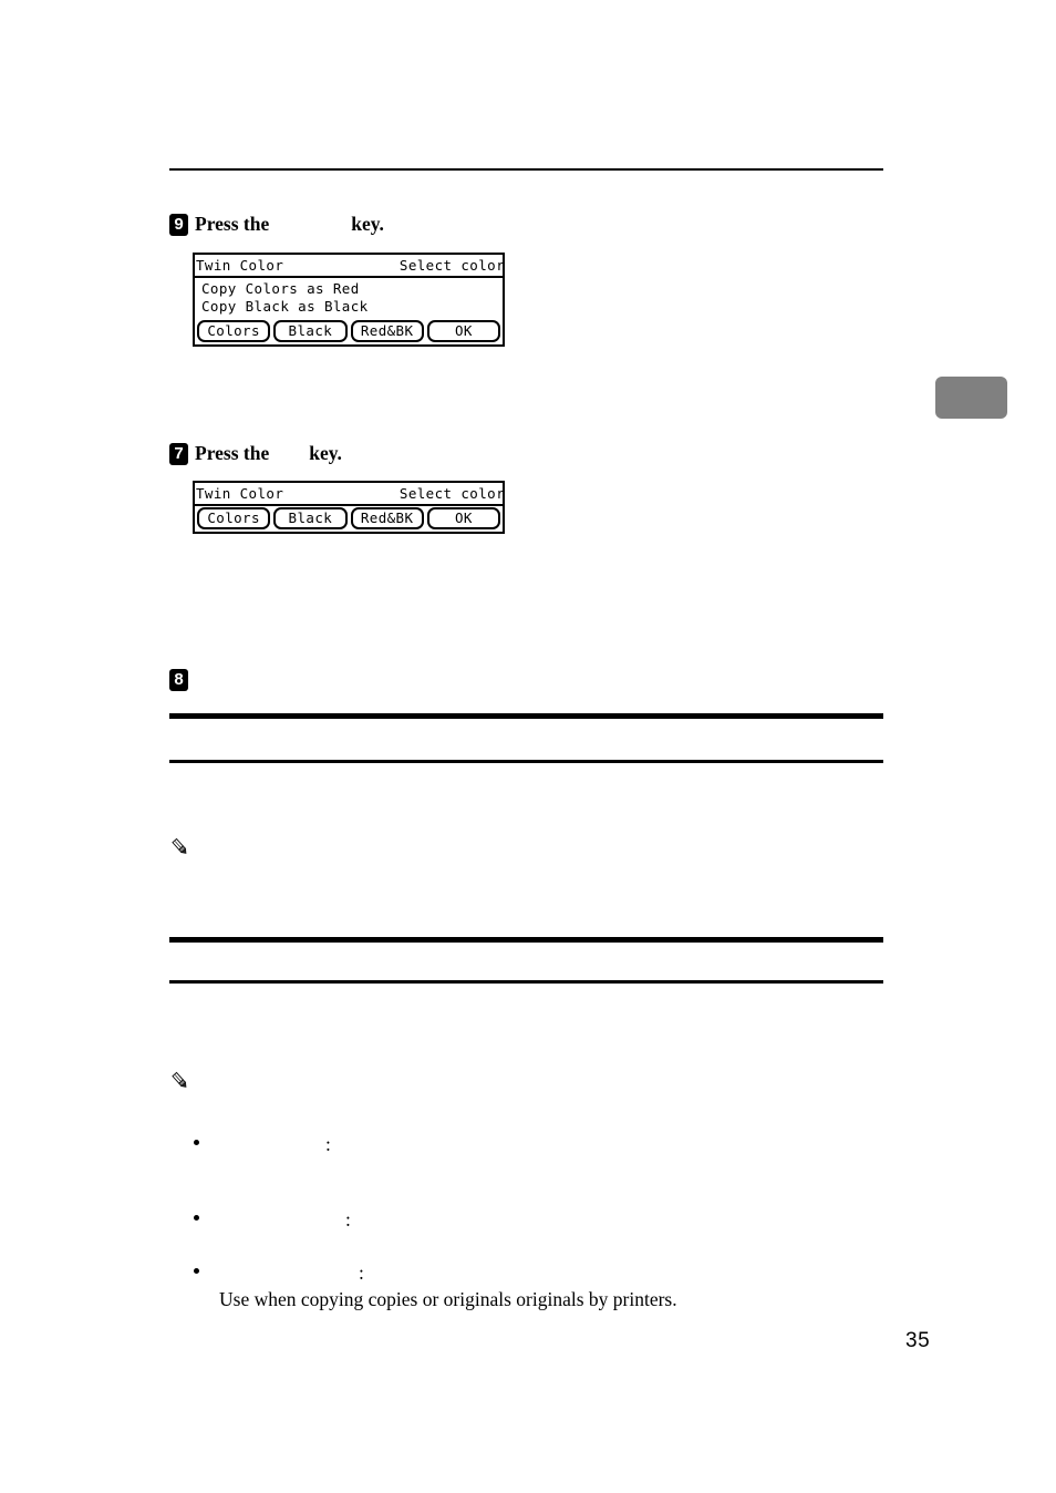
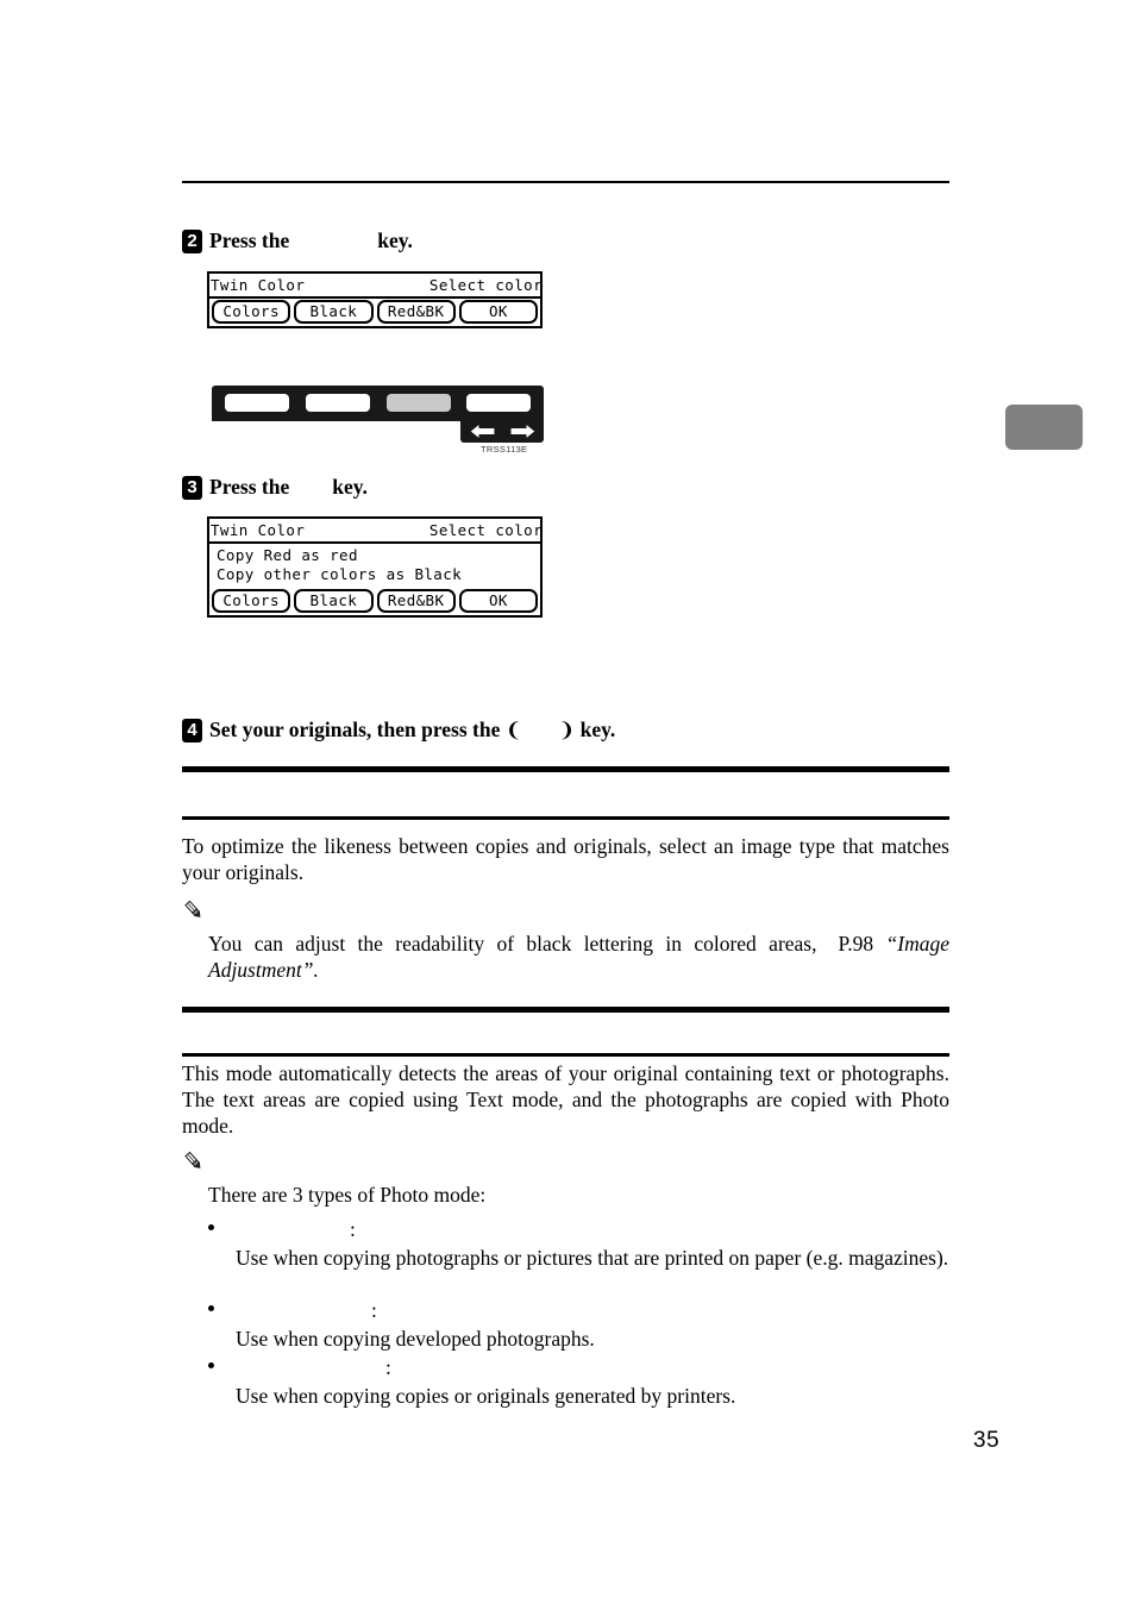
- 9
+ 2
  Press the key.
  Twin Color
  Select color
- Copy Colors as Red
- Copy Black as Black
  Colors
  Black
  Red&BK
  OK
+ TRSS113E
- 7
+ 3
  Press the key.
  Twin Color
  Select color
+ Copy Red as red
+ Copy other colors as Black
  Colors
  Black
  Red&BK
  OK
- 8
+ 4
+ Set your originals, then press the ❨ ❩ key.
+ To optimize the likeness between copies and originals, select an image type that matches your originals.
+ You can adjust the readability of black lettering in colored areas, P.98 “Image Adjustment”.
+ This mode automatically detects the areas of your original containing text or photographs. The text areas are copied using Text mode, and the photographs are copied with Photo mode.
+ There are 3 types of Photo mode:
  :
+ Use when copying photographs or pictures that are printed on paper (e.g. magazines).
  :
+ Use when copying developed photographs.
  :
- Use when copying copies or originals originals by printers.
+ Use when copying copies or originals generated by printers.
  35
